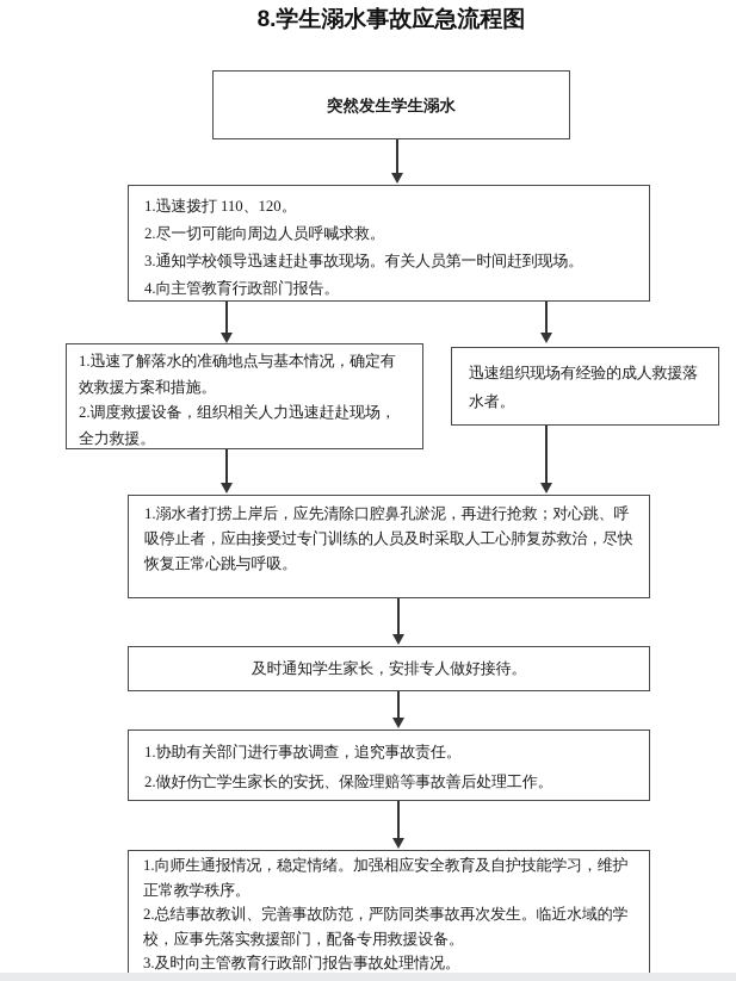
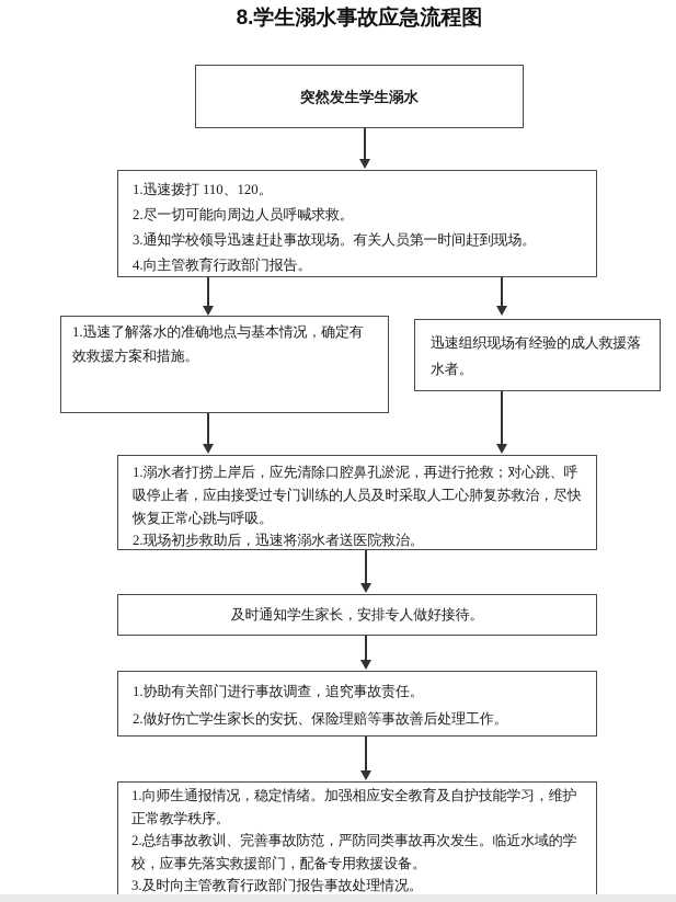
  8.学生溺水事故应急流程图
  突然发生学生溺水
  1.迅速拨打 110、120。
  2.尽一切可能向周边人员呼喊求救。
  3.通知学校领导迅速赶赴事故现场。有关人员第一时间赶到现场。
  4.向主管教育行政部门报告。
  1.迅速了解落水的准确地点与基本情况，确定有效救援方案和措施。
- 2.调度救援设备，组织相关人力迅速赶赴现场，全力救援。
  迅速组织现场有经验的成人救援落水者。
  1.溺水者打捞上岸后，应先清除口腔鼻孔淤泥，再进行抢救；对心跳、呼吸停止者，应由接受过专门训练的人员及时采取人工心肺复苏救治，尽快恢复正常心跳与呼吸。
+ 2.现场初步救助后，迅速将溺水者送医院救治。
  及时通知学生家长，安排专人做好接待。
  1.协助有关部门进行事故调查，追究事故责任。
  2.做好伤亡学生家长的安抚、保险理赔等事故善后处理工作。
  1.向师生通报情况，稳定情绪。加强相应安全教育及自护技能学习，维护正常教学秩序。
  2.总结事故教训、完善事故防范，严防同类事故再次发生。临近水域的学校，应事先落实救援部门，配备专用救援设备。
  3.及时向主管教育行政部门报告事故处理情况。
